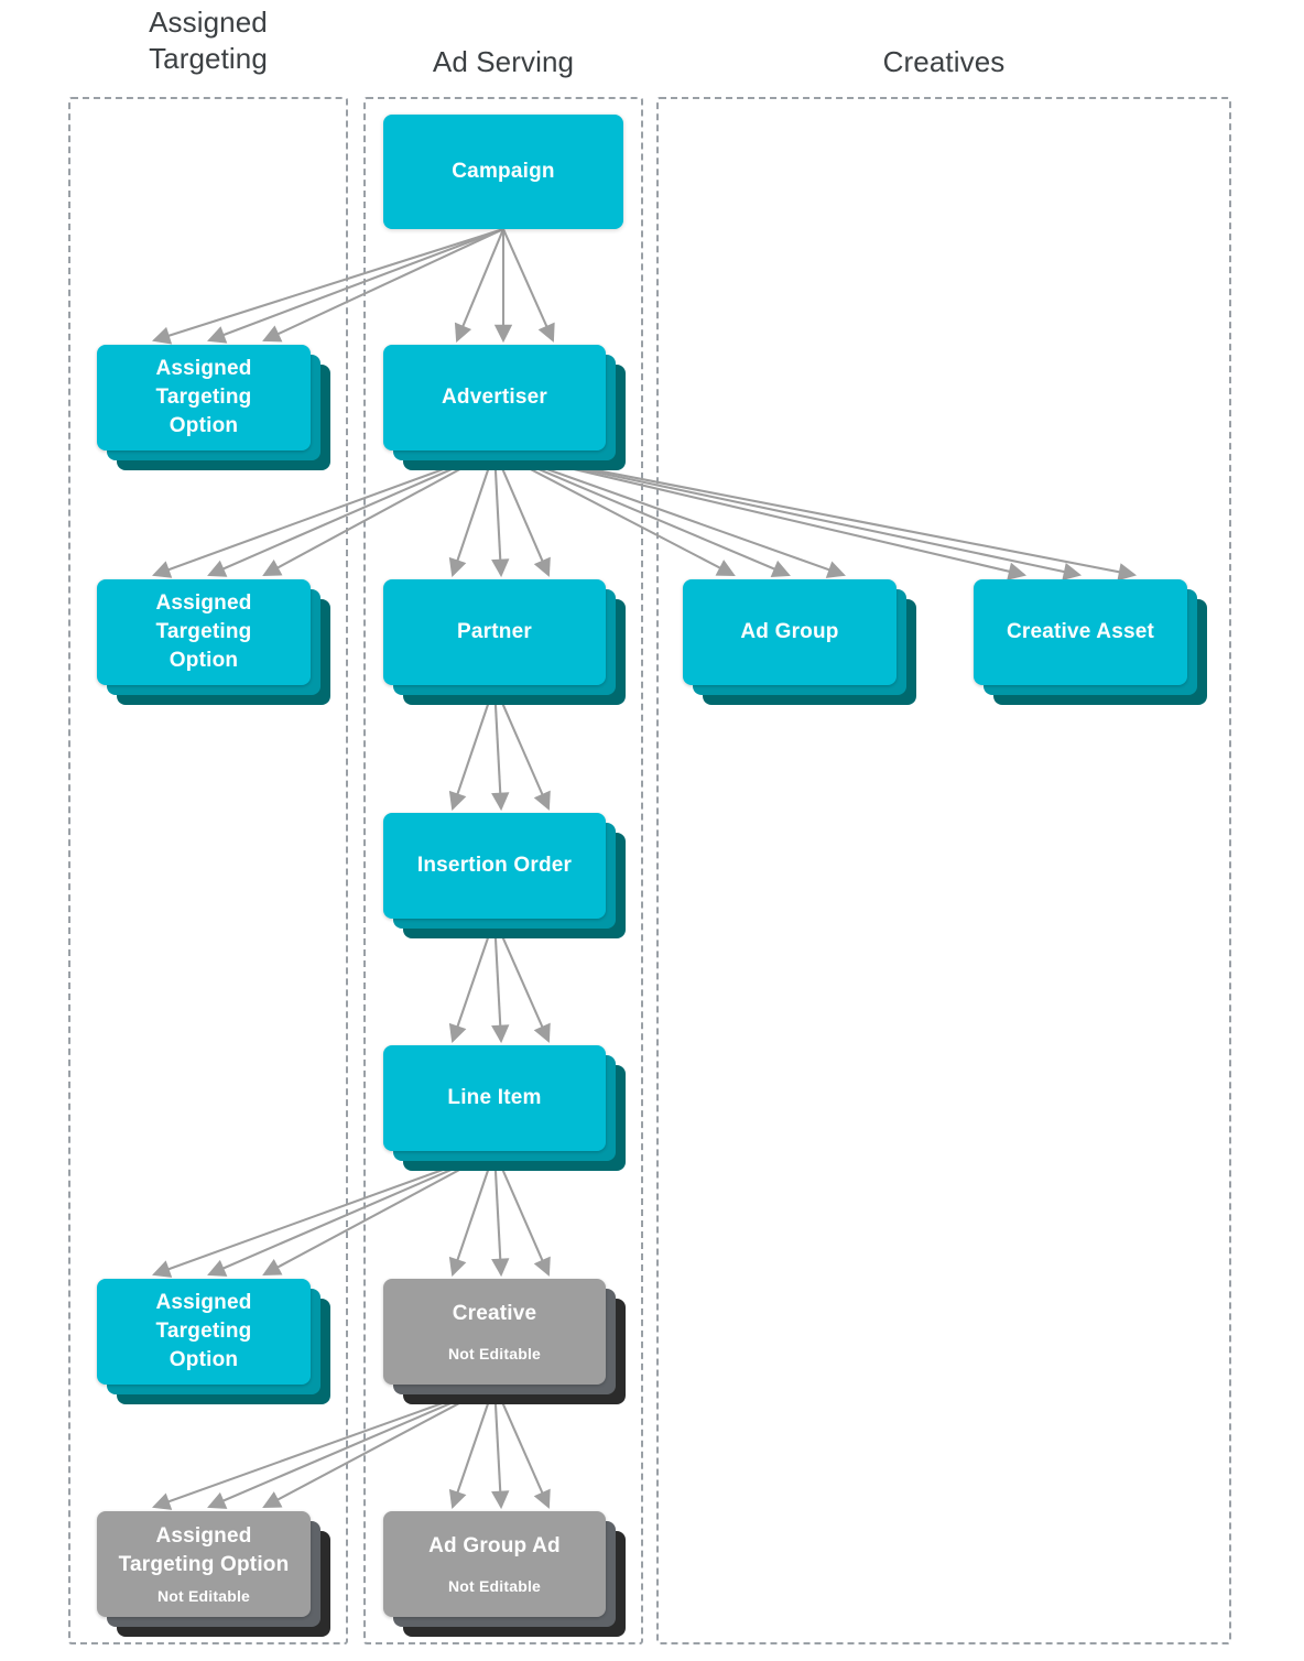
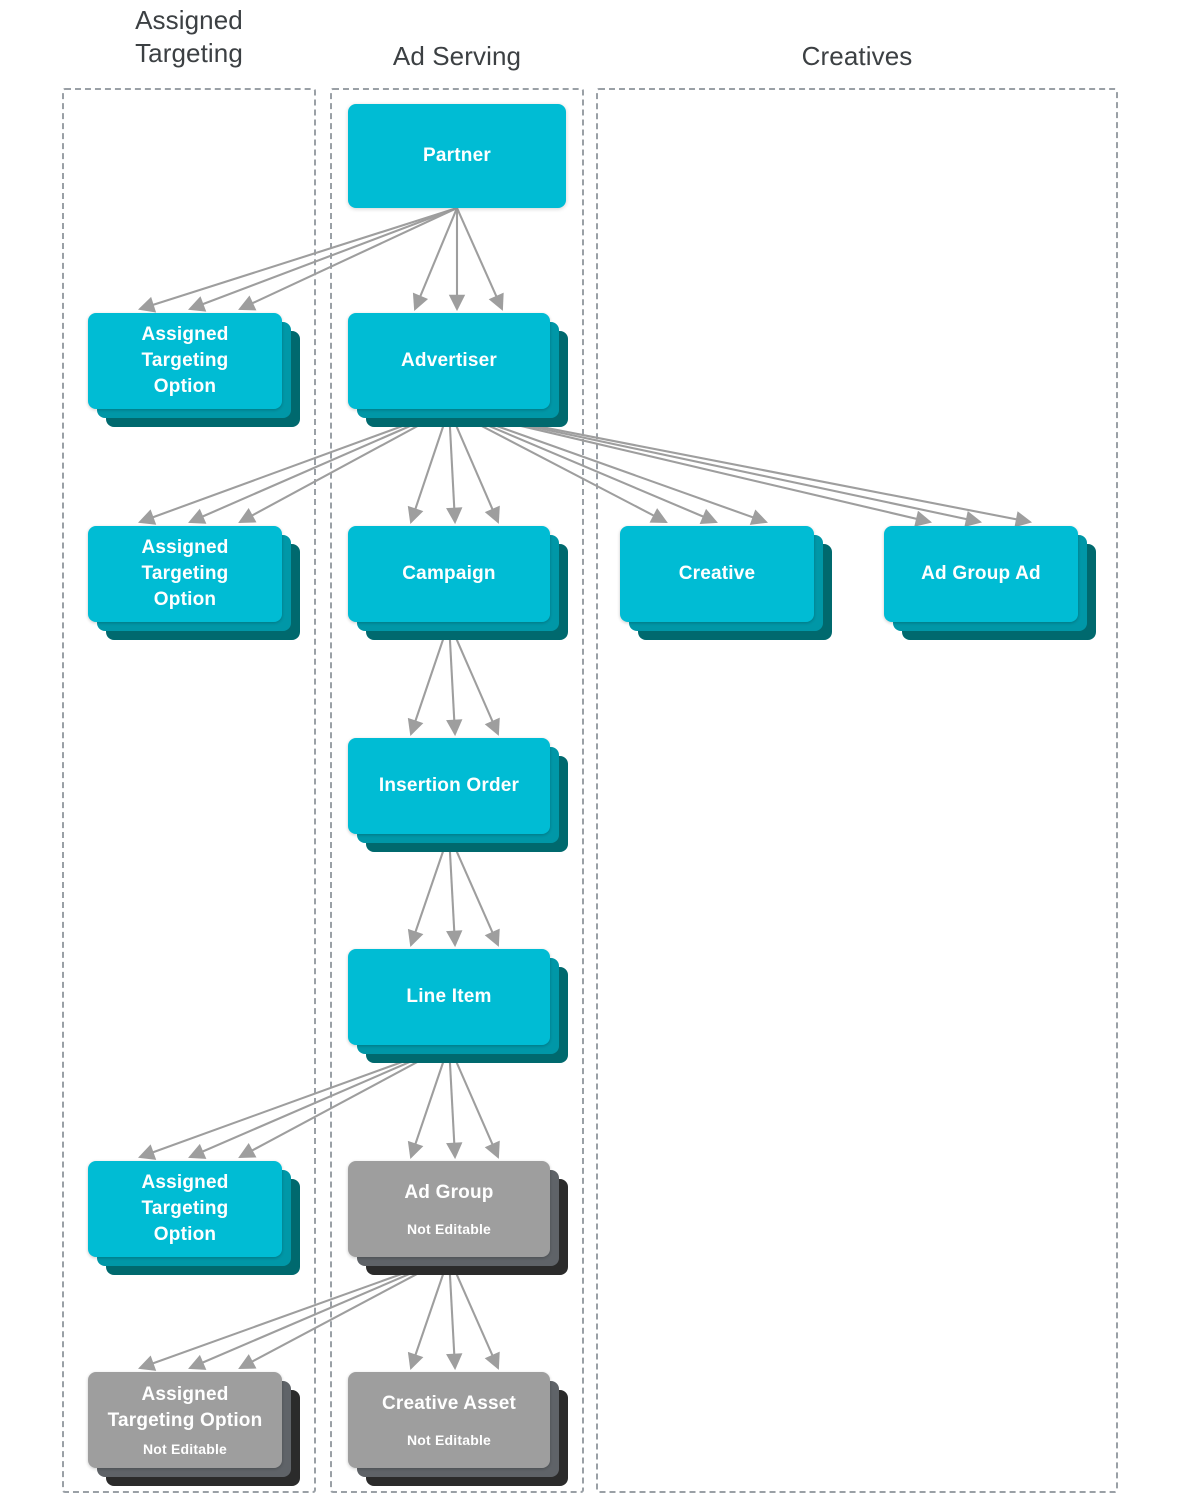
  Assigned
  Targeting
  Ad Serving
  Creatives
- Campaign
+ Partner
  Assigned
  Targeting
  Option
  Advertiser
  Assigned
  Targeting
  Option
- Partner
+ Campaign
- Ad Group
+ Creative
- Creative Asset
+ Ad Group Ad
  Insertion Order
  Line Item
  Assigned
  Targeting
  Option
- Creative
+ Ad Group
  Not Editable
  Assigned
  Targeting Option
  Not Editable
- Ad Group Ad
+ Creative Asset
  Not Editable
